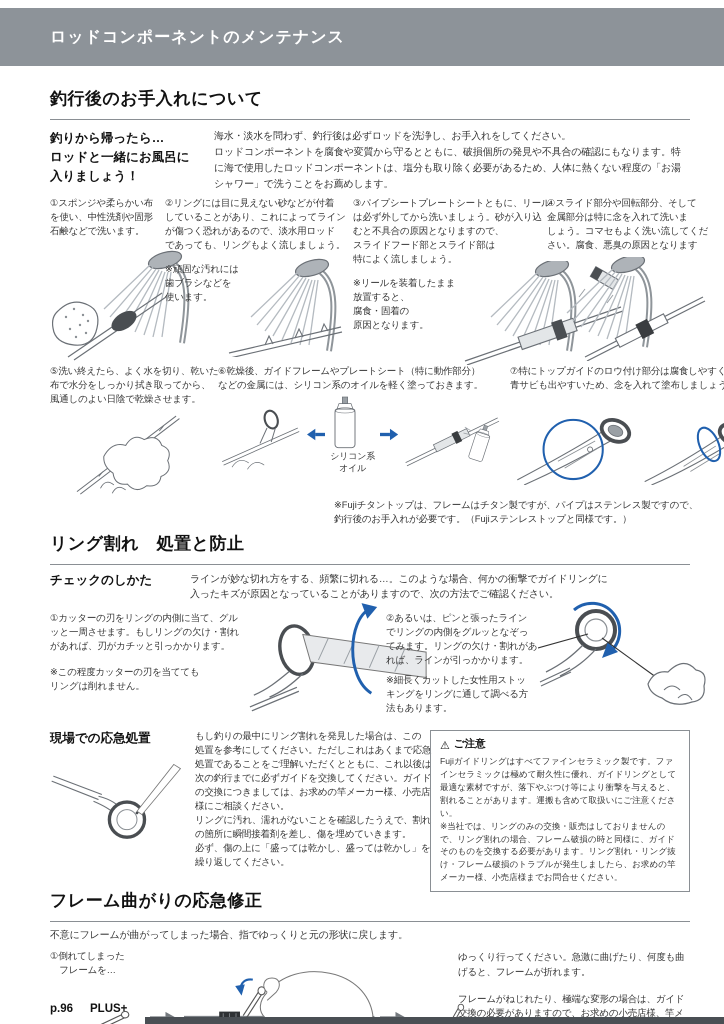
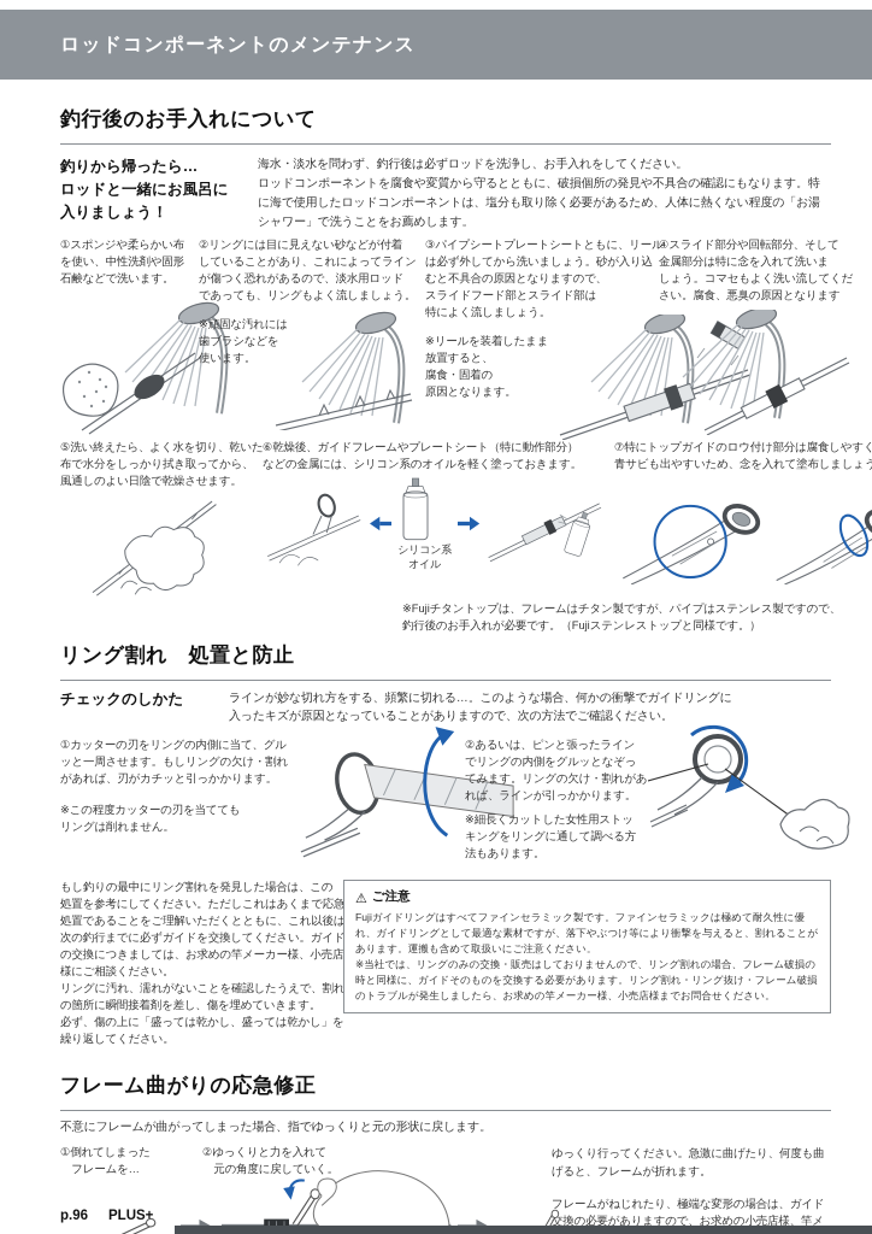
  ロッドコンポーネントのメンテナンス
  釣行後のお手入れについて
  釣りから帰ったら…
  ロッドと一緒にお風呂に
  入りましょう！
  海水・淡水を問わず、釣行後は必ずロッドを洗浄し、お手入れをしてください。
  ロッドコンポーネントを腐食や変質から守るとともに、破損個所の発見や不具合の確認にもなります。特に海で使用したロッドコンポーネントは、塩分も取り除く必要があるため、人体に熱くない程度の「お湯シャワー」で洗うことをお薦めします。
  ①スポンジや柔らかい布
  を使い、中性洗剤や固形
  石鹸などで洗います。
  ②リングには目に見えない砂などが付着
  していることがあり、これによってライン
  が傷つく恐れがあるので、淡水用ロッド
  であっても、リングもよく流しましょう。
  ※頑固な汚れには
  歯ブラシなどを
  使います。
  ③パイプシートプレートシートともに、リール
  は必ず外してから洗いましょう。砂が入り込
  むと不具合の原因となりますので、
  スライドフード部とスライド部は
  特によく流しましょう。
  ※リールを装着したまま
  放置すると、
  腐食・固着の
  原因となります。
  ④スライド部分や回転部分、そして
  金属部分は特に念を入れて洗いま
  しょう。コマセもよく洗い流してくだ
  さい。腐食、悪臭の原因となります
  ⑤洗い終えたら、よく水を切り、乾いた
  布で水分をしっかり拭き取ってから、
  風通しのよい日陰で乾燥させます。
  ⑥乾燥後、ガイドフレームやプレートシート（特に動作部分）
  などの金属には、シリコン系のオイルを軽く塗っておきます。
  シリコン系
  オイル
  ⑦特にトップガイドのロウ付け部分は腐食しやすく
  青サビも出やすいため、念を入れて塗布しましょう
  ※Fujiチタントップは、フレームはチタン製ですが、パイプはステンレス製ですので、
  釣行後のお手入れが必要です。（Fujiステンレストップと同様です。）
  リング割れ 処置と防止
  チェックのしかた
  ラインが妙な切れ方をする、頻繁に切れる…。このような場合、何かの衝撃でガイドリングに
  入ったキズが原因となっていることがありますので、次の方法でご確認ください。
  ①カッターの刃をリングの内側に当て、グル
  ッと一周させます。もしリングの欠け・割れ
  があれば、刃がカチッと引っかかります。
  ※この程度カッターの刃を当てても
  リングは削れません。
  ②あるいは、ピンと張ったライン
  でリングの内側をグルッとなぞっ
  てみます。リングの欠け・割れがあ
  れば、ラインが引っかかります。
  ※細長くカットした女性用ストッ
  キングをリングに通して調べる方
  法もあります。
- 現場での応急処置
  もし釣りの最中にリング割れを発見した場合は、この
  処置を参考にしてください。ただしこれはあくまで応急
  処置であることをご理解いただくとともに、これ以後は
  次の釣行までに必ずガイドを交換してください。ガイド
  の交換につきましては、お求めの竿メーカー様、小売店
  様にご相談ください。
  リングに汚れ、濡れがないことを確認したうえで、割れ
  の箇所に瞬間接着剤を差し、傷を埋めていきます。
  必ず、傷の上に「盛っては乾かし、盛っては乾かし」を
  繰り返してください。
  ⚠
  ご注意
  Fujiガイドリングはすべてファインセラミック製です。ファインセラミックは極めて耐久性に優れ、ガイドリングとして最適な素材ですが、落下やぶつけ等により衝撃を与えると、割れることがあります。運搬も含めて取扱いにご注意ください。
  ※当社では、リングのみの交換・販売はしておりませんので、リング割れの場合、フレーム破損の時と同様に、ガイドそのものを交換する必要があります。リング割れ・リング抜け・フレーム破損のトラブルが発生しましたら、お求めの竿メーカー様、小売店様までお問合せください。
  フレーム曲がりの応急修正
  不意にフレームが曲がってしまった場合、指でゆっくりと元の形状に戻します。
  ①倒れてしまった
  フレームを…
+ ②ゆっくりと力を入れて
+ 元の角度に戻していく。
  ゆっくり行ってください。急激に曲げたり、何度も曲
  げると、フレームが折れます。
  フレームがねじれたり、極端な変形の場合は、ガイド
  交換の必要がありますので、お求めの小売店様、竿メ
  p.96
  PLUS+
